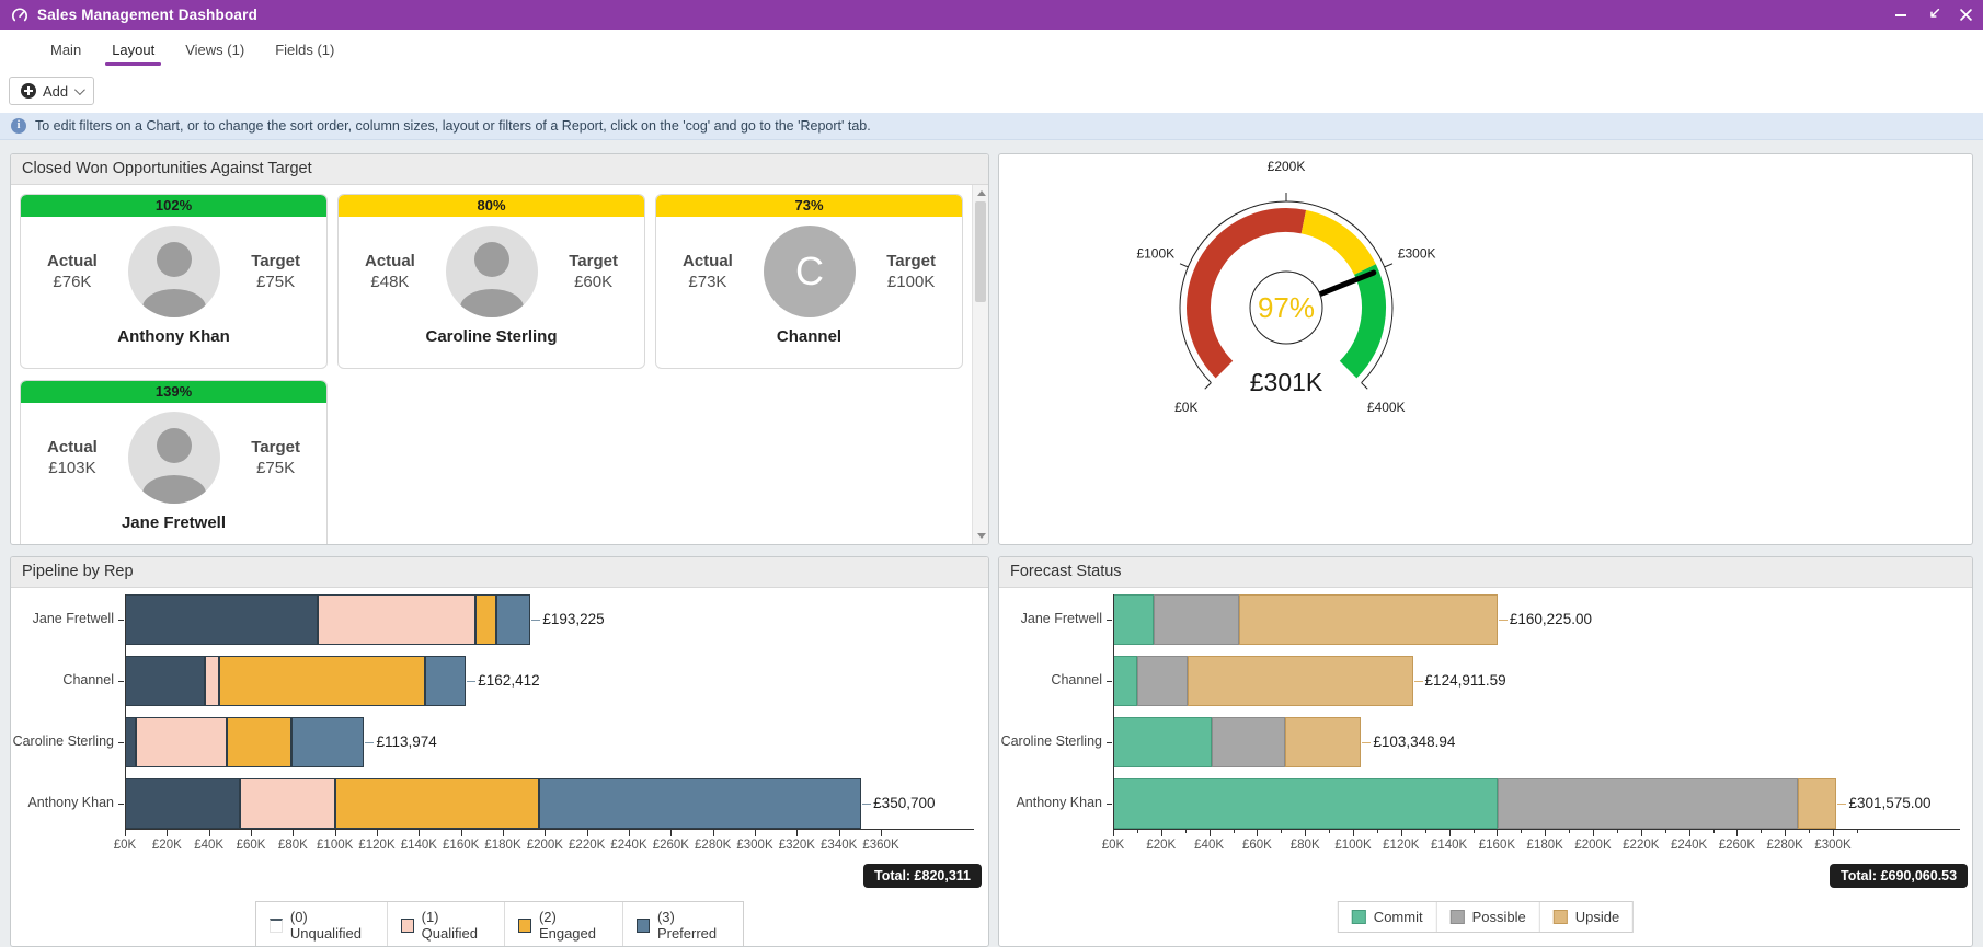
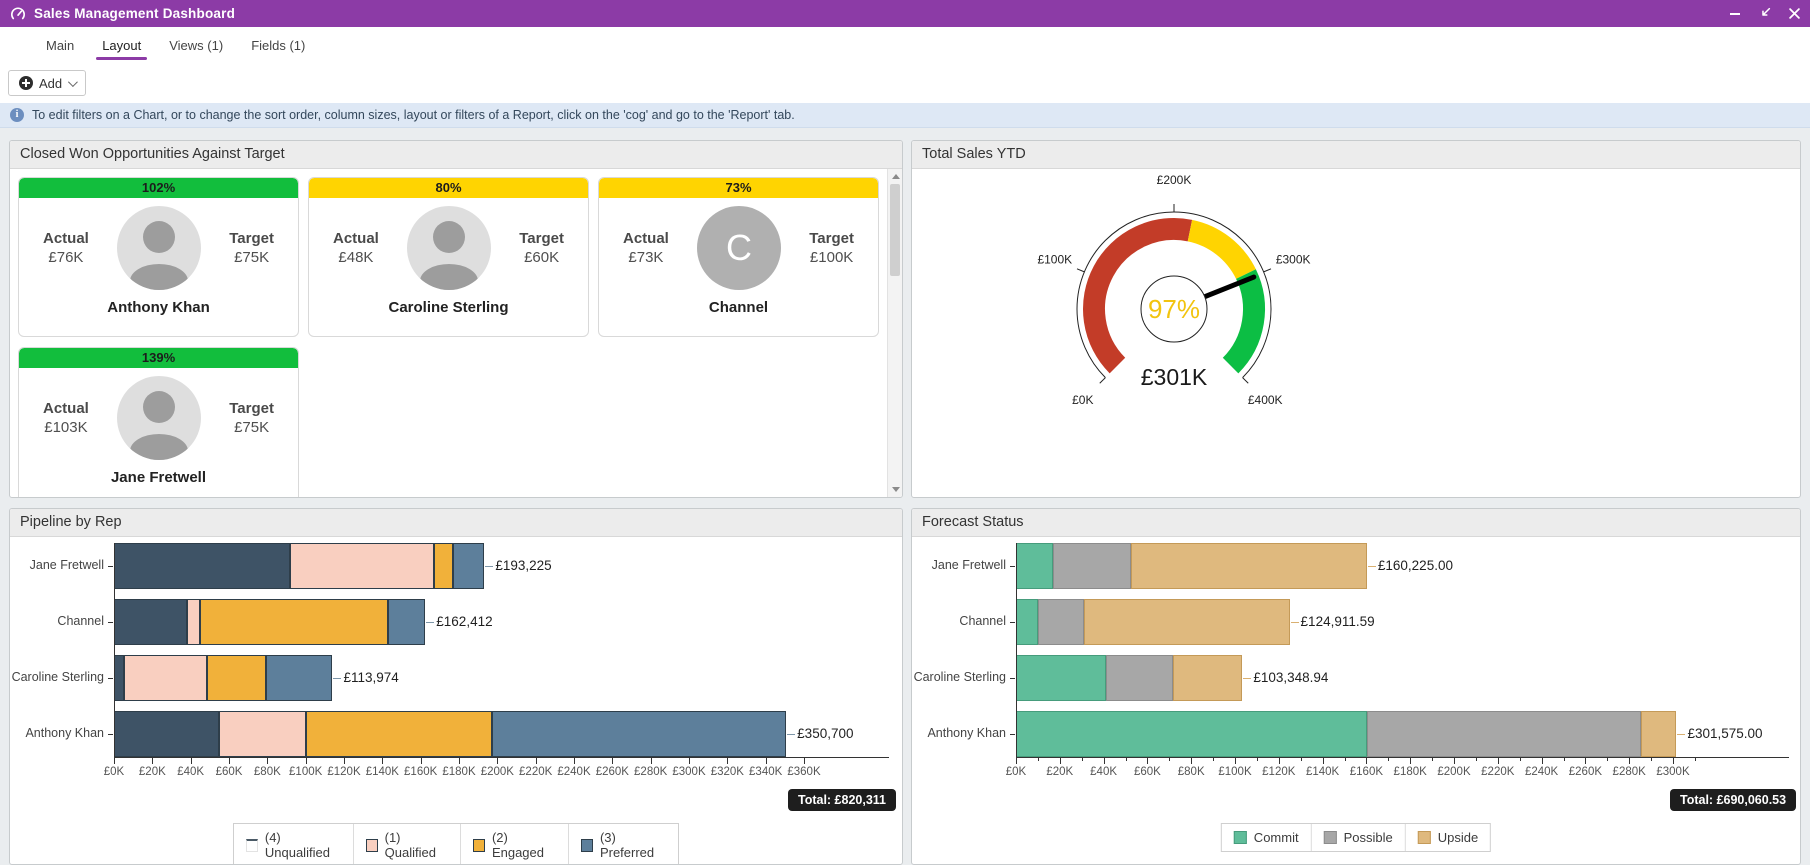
  Sales Management Dashboard
  Main
  Layout
  Views (1)
  Fields (1)
  Add
  To edit filters on a Chart, or to change the sort order, column sizes, layout or filters of a Report, click on the 'cog' and go to the 'Report' tab.
  Closed Won Opportunities Against Target
  102%
  Actual
  £76K
  Target
  £75K
  Anthony Khan
  80%
  Actual
  £48K
  Target
  £60K
  Caroline Sterling
  73%
  Actual
  £73K
  C
  Target
  £100K
  Channel
  139%
  Actual
  £103K
  Target
  £75K
  Jane Fretwell
+ Total Sales YTD
  £0K
  £100K
  £200K
  £300K
  £400K
  97%
  £301K
  Pipeline by Rep
  Jane Fretwell
  £193,225
  Channel
  £162,412
  Caroline Sterling
  £113,974
  Anthony Khan
  £350,700
  £0K
  £20K
  £40K
  £60K
  £80K
  £100K
  £120K
  £140K
  £160K
  £180K
  £200K
  £220K
  £240K
  £260K
  £280K
  £300K
  £320K
  £340K
  £360K
  Total: £820,311
- (0) Unqualified
+ (4) Unqualified
  (1) Qualified
  (2) Engaged
  (3) Preferred
  Forecast Status
  Jane Fretwell
  £160,225.00
  Channel
  £124,911.59
  Caroline Sterling
  £103,348.94
  Anthony Khan
  £301,575.00
  £0K
  £20K
  £40K
  £60K
  £80K
  £100K
  £120K
  £140K
  £160K
  £180K
  £200K
  £220K
  £240K
  £260K
  £280K
  £300K
  Total: £690,060.53
  Commit
  Possible
  Upside
